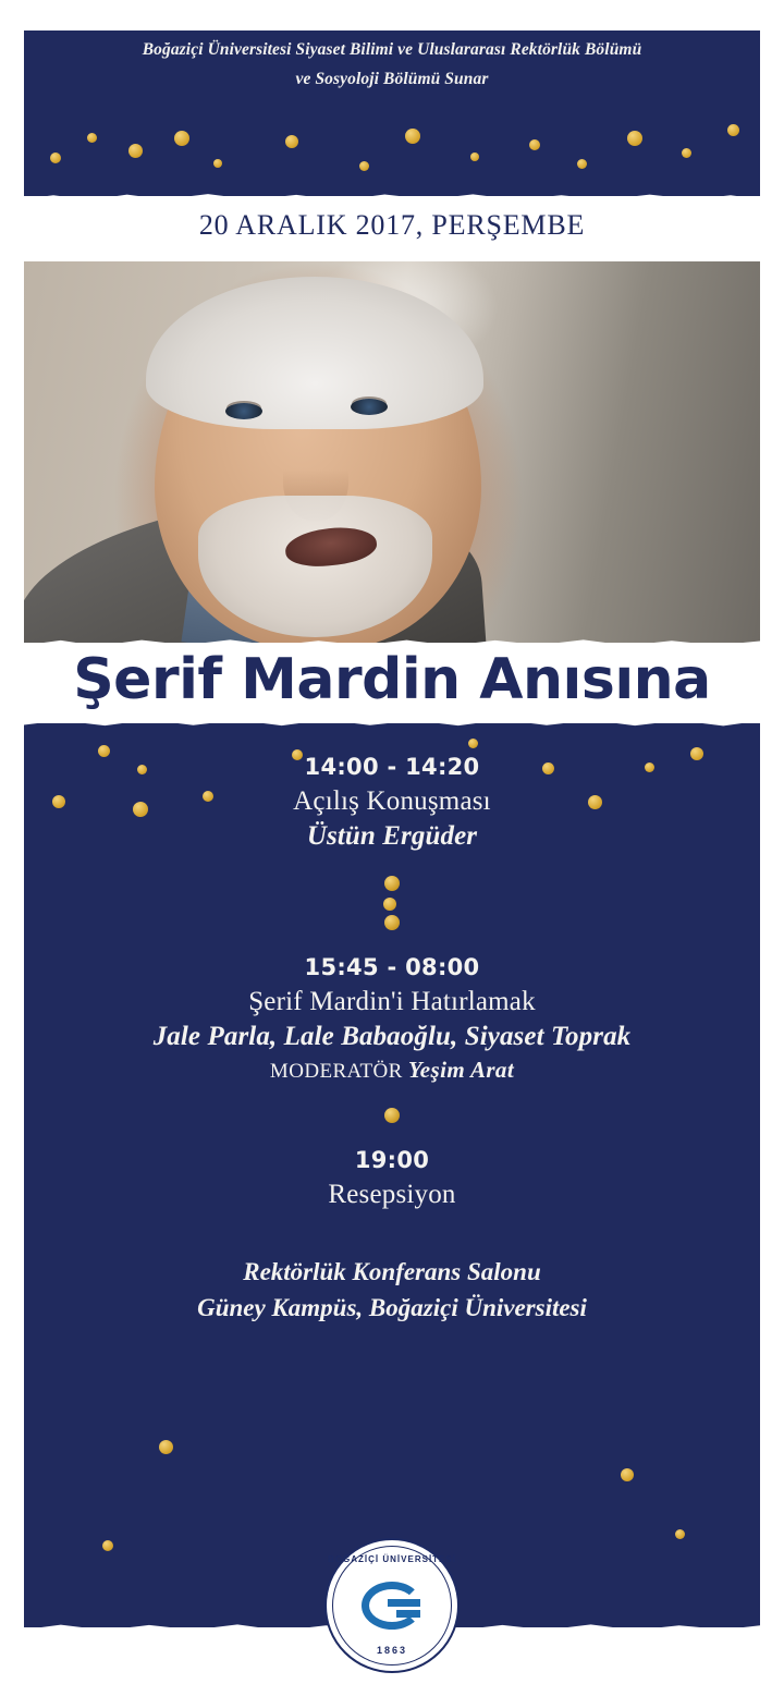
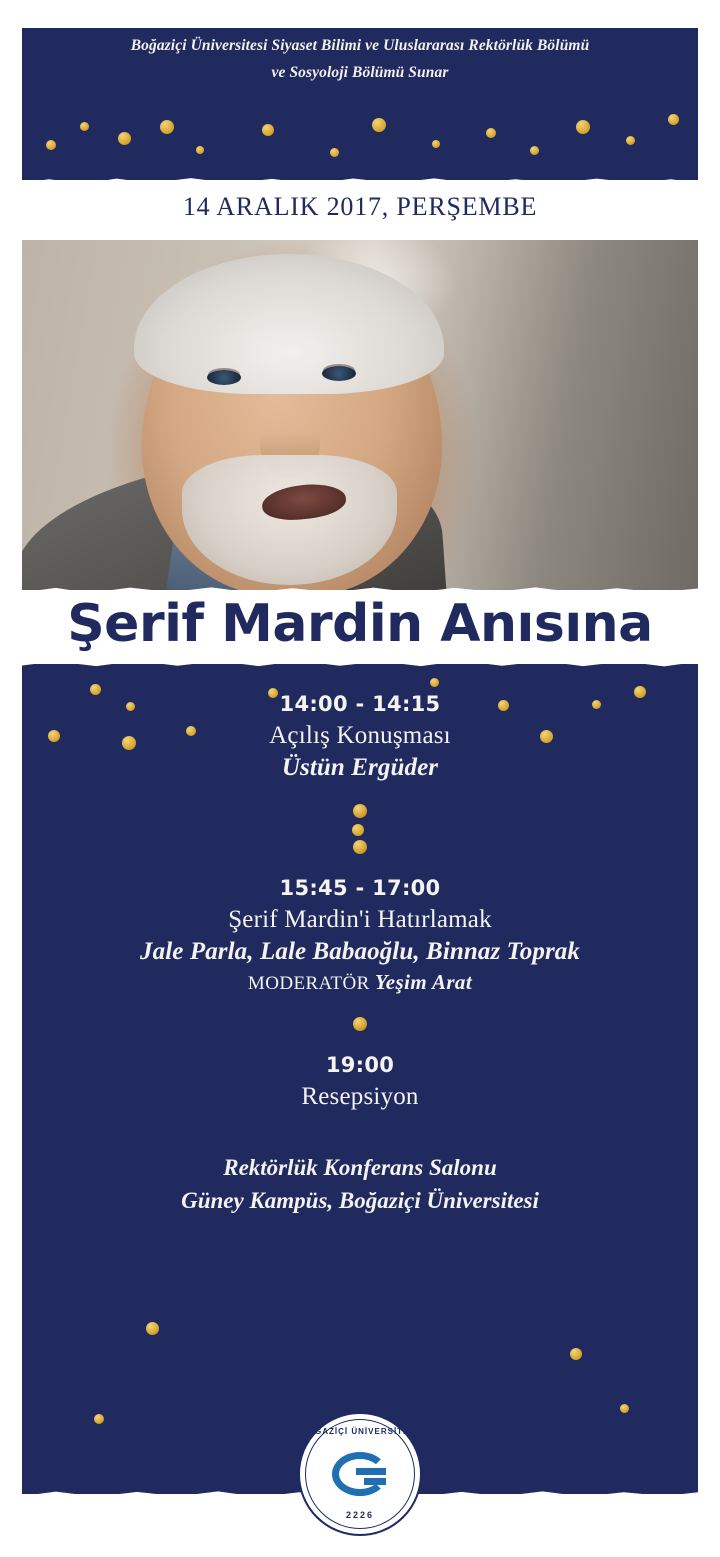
  Boğaziçi Üniversitesi Siyaset Bilimi ve Uluslararası Rektörlük Bölümü
  ve Sosyoloji Bölümü Sunar
- 20 ARALIK 2017, PERŞEMBE
+ 14 ARALIK 2017, PERŞEMBE
  Şerif Mardin Anısına
- 14:00 - 14:20
+ 14:00 - 14:15
  Açılış Konuşması
  Üstün Ergüder
- 15:45 - 08:00
+ 15:45 - 17:00
  Şerif Mardin'i Hatırlamak
- Jale Parla, Lale Babaoğlu, Siyaset Toprak
+ Jale Parla, Lale Babaoğlu, Binnaz Toprak
  MODERATÖR Yeşim Arat
  19:00
  Resepsiyon
  Rektörlük Konferans Salonu
  Güney Kampüs, Boğaziçi Üniversitesi
  BOĞAZİÇİ ÜNİVERSİTESİ
- 1863
+ 2226
